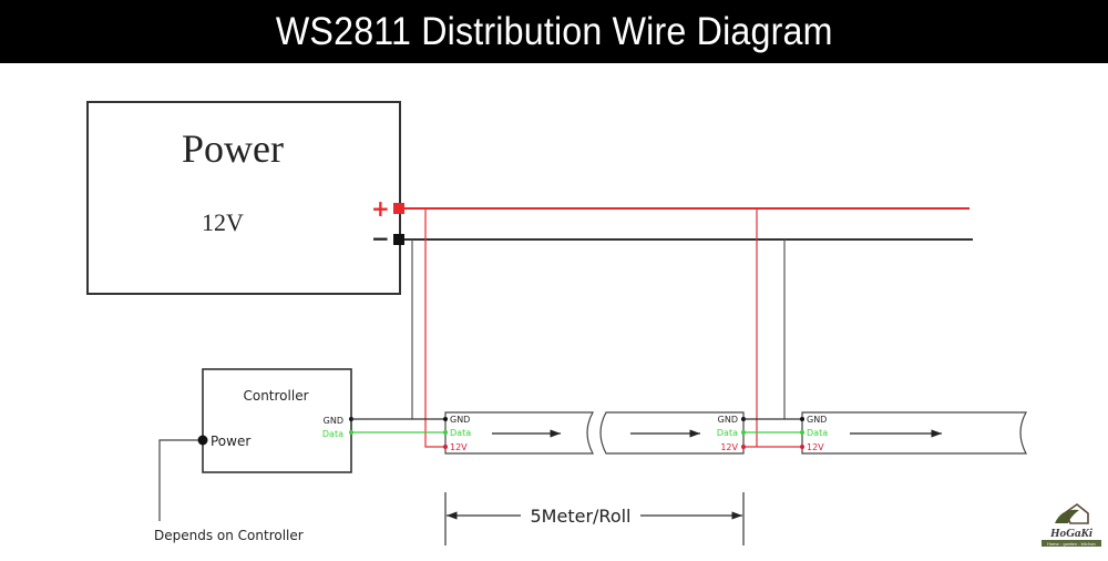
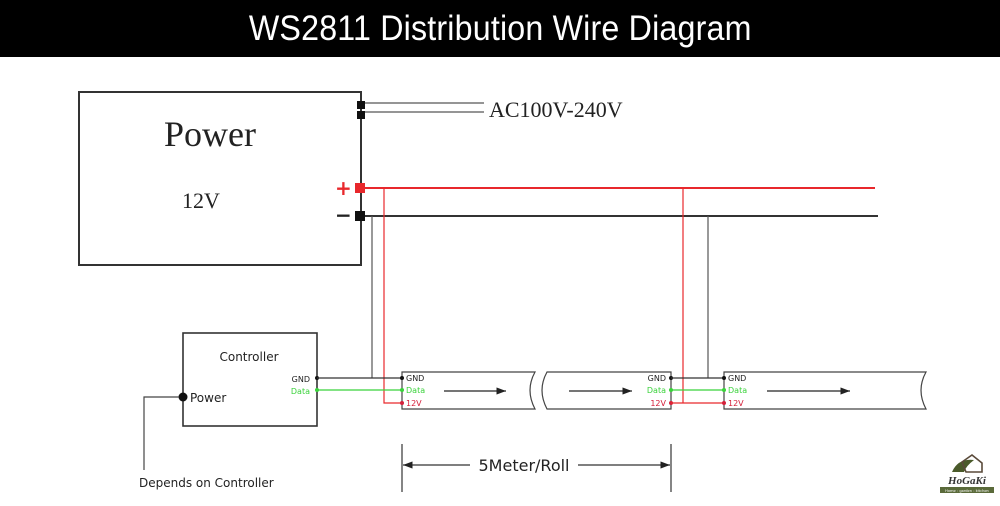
  WS2811 Distribution Wire Diagram
  Power
  12V
+ AC100V-240V
  +
  −
  Controller
  Power
  GND
  Data
  Depends on Controller
  GND
  Data
  12V
  GND
  Data
  12V
  GND
  Data
  12V
  5Meter/Roll
  HoGaKi
